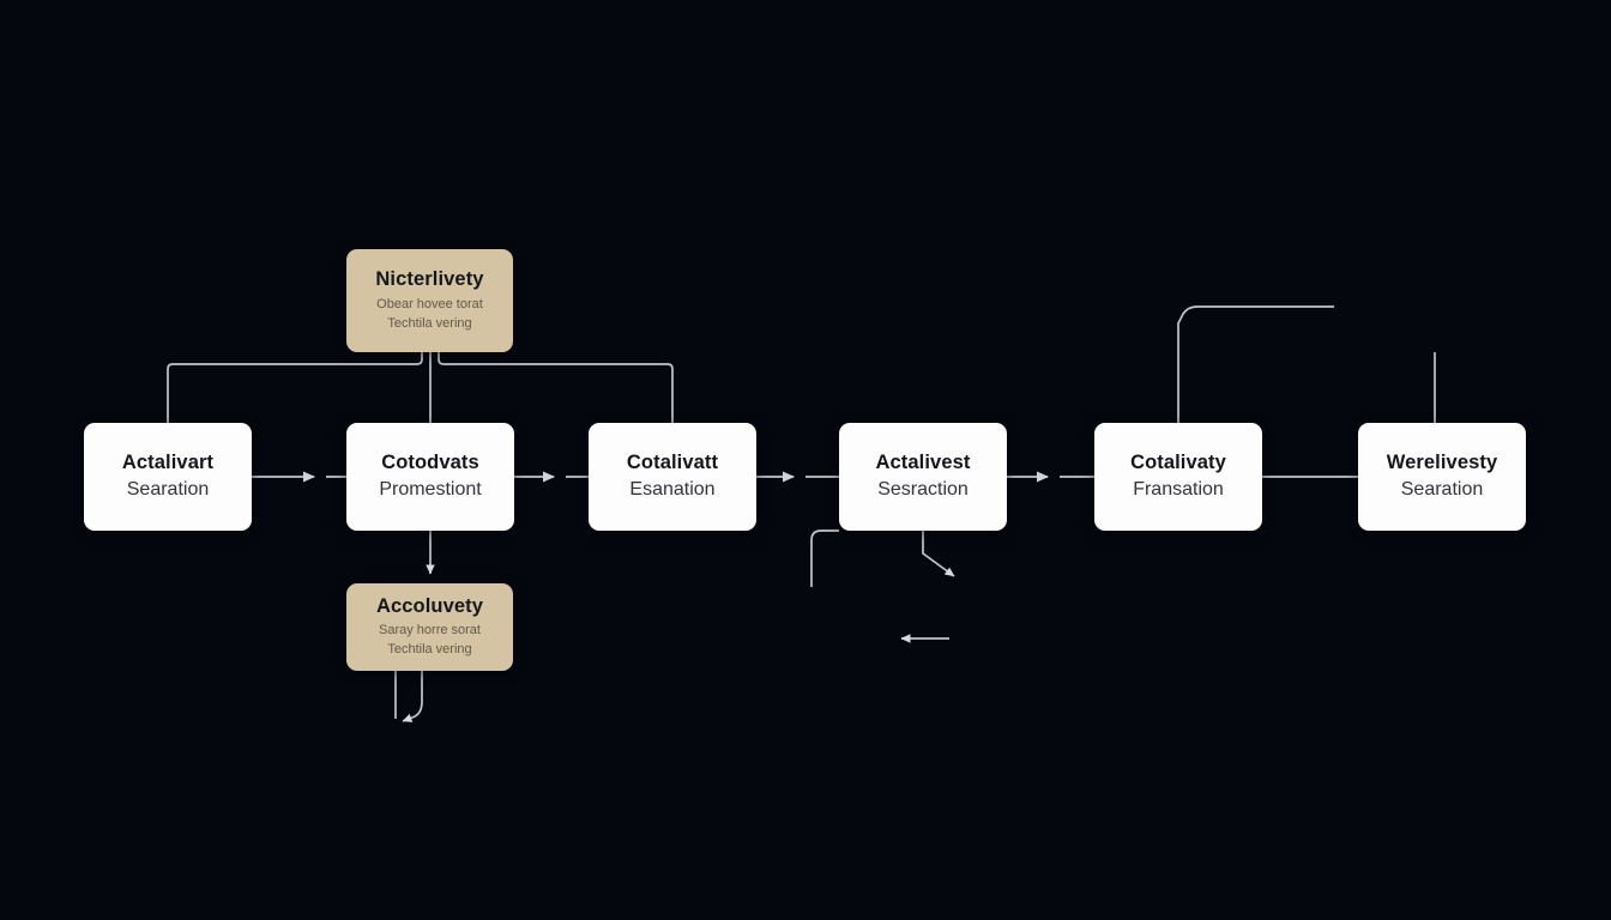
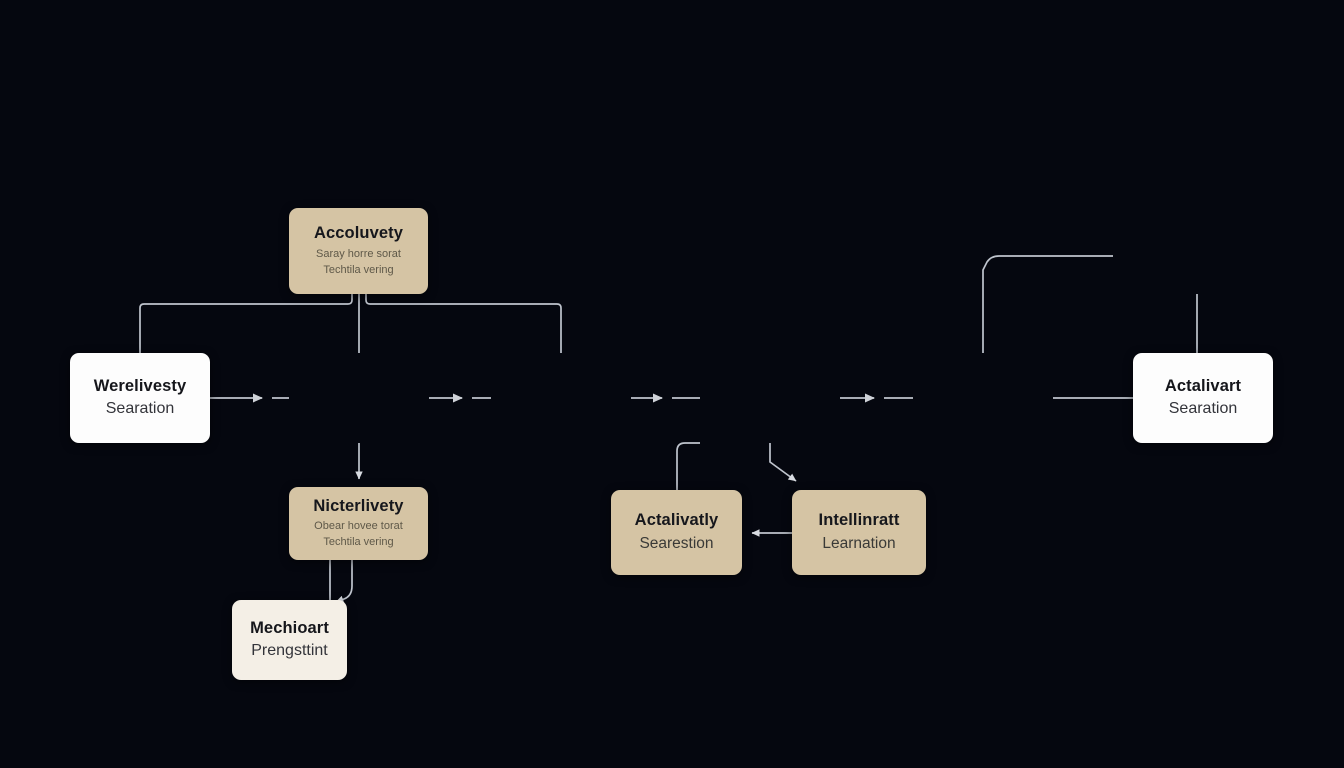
- Nicterlivety
+ Accoluvety
- Obear hovee torat
+ Saray horre sorat
  Techtila vering
- Actalivart
+ Werelivesty
  Searation
- Cotodvats
- Promestiont
- Cotalivatt
- Esanation
- Actalivest
- Sesraction
- Cotalivaty
- Fransation
- Werelivesty
+ Actalivart
  Searation
- Accoluvety
+ Nicterlivety
- Saray horre sorat
+ Obear hovee torat
  Techtila vering
+ Actalivatly
+ Searestion
+ Intellinratt
+ Learnation
+ Mechioart
+ Prengsttint
